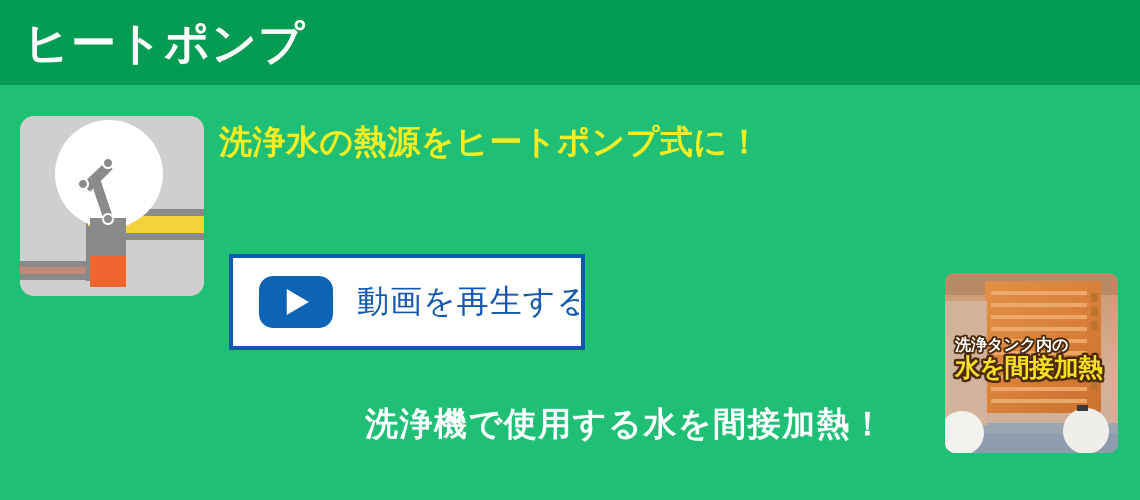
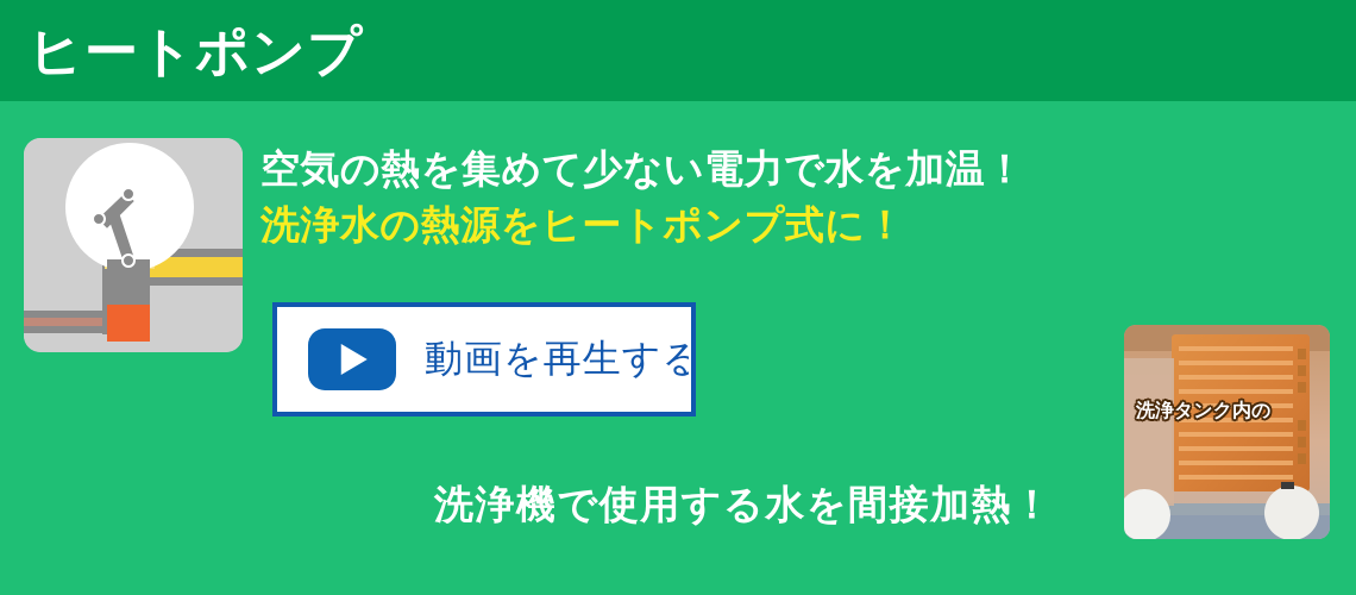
  ヒートポンプ
+ 空気の熱を集めて少ない電力で水を加温！
  洗浄水の熱源をヒートポンプ式に！
  動画を再生する
  洗浄機で使用する水を間接加熱！
  洗浄タンク内の
- 水を間接加熱
